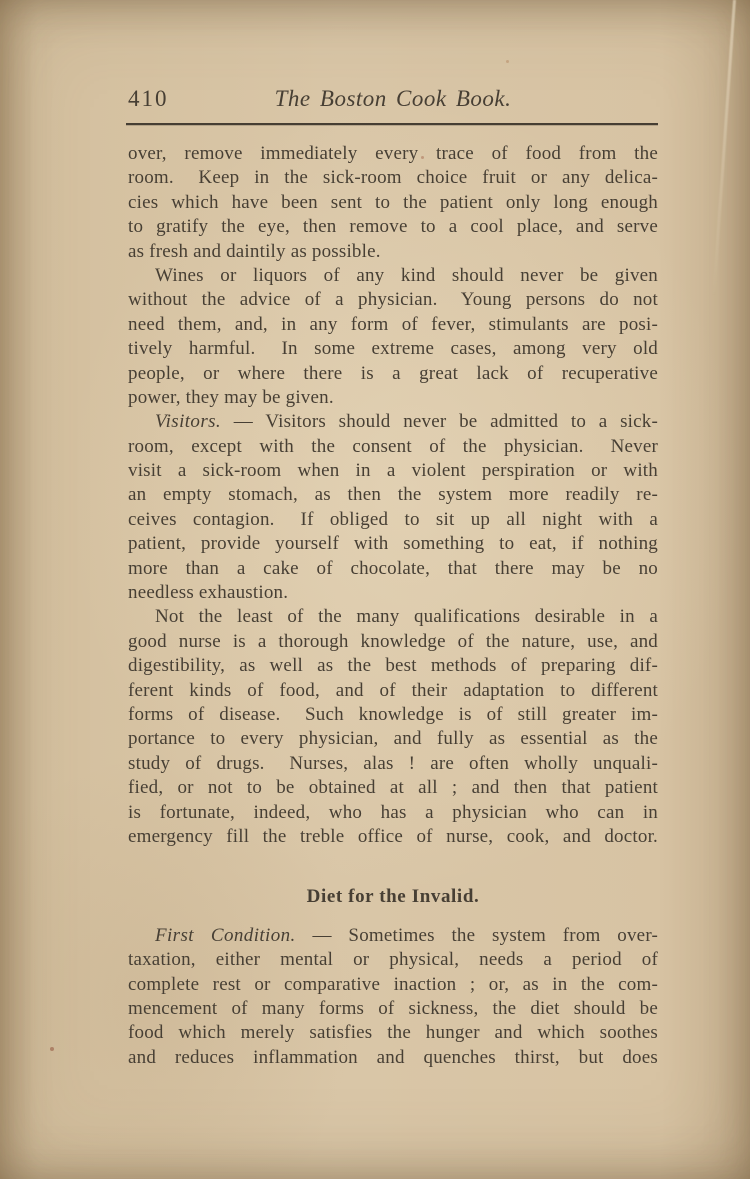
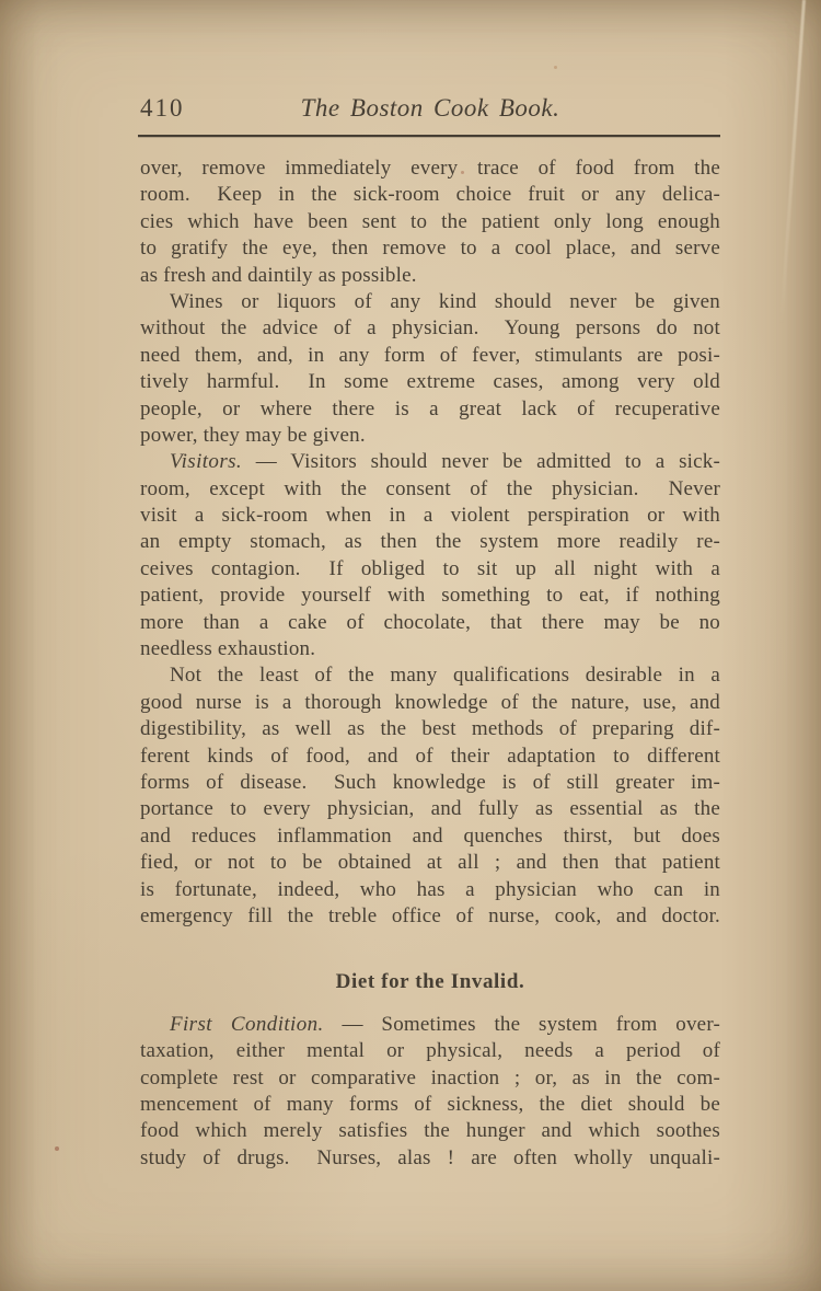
  410
  The Boston Cook Book.
  over, remove immediately every trace of food from the
  room. Keep in the sick-room choice fruit or any delica-
  cies which have been sent to the patient only long enough
  to gratify the eye, then remove to a cool place, and serve
  as fresh and daintily as possible.
  Wines or liquors of any kind should never be given
  without the advice of a physician. Young persons do not
  need them, and, in any form of fever, stimulants are posi-
  tively harmful. In some extreme cases, among very old
  people, or where there is a great lack of recuperative
  power, they may be given.
  Visitors. — Visitors should never be admitted to a sick-
  room, except with the consent of the physician. Never
  visit a sick-room when in a violent perspiration or with
  an empty stomach, as then the system more readily re-
  ceives contagion. If obliged to sit up all night with a
  patient, provide yourself with something to eat, if nothing
  more than a cake of chocolate, that there may be no
  needless exhaustion.
  Not the least of the many qualifications desirable in a
  good nurse is a thorough knowledge of the nature, use, and
  digestibility, as well as the best methods of preparing dif-
  ferent kinds of food, and of their adaptation to different
  forms of disease. Such knowledge is of still greater im-
  portance to every physician, and fully as essential as the
- study of drugs. Nurses, alas ! are often wholly unquali-
+ and reduces inflammation and quenches thirst, but does
  fied, or not to be obtained at all ; and then that patient
  is fortunate, indeed, who has a physician who can in
  emergency fill the treble office of nurse, cook, and doctor.
  Diet for the Invalid.
  First Condition. — Sometimes the system from over-
  taxation, either mental or physical, needs a period of
  complete rest or comparative inaction ; or, as in the com-
  mencement of many forms of sickness, the diet should be
  food which merely satisfies the hunger and which soothes
- and reduces inflammation and quenches thirst, but does
+ study of drugs. Nurses, alas ! are often wholly unquali-
